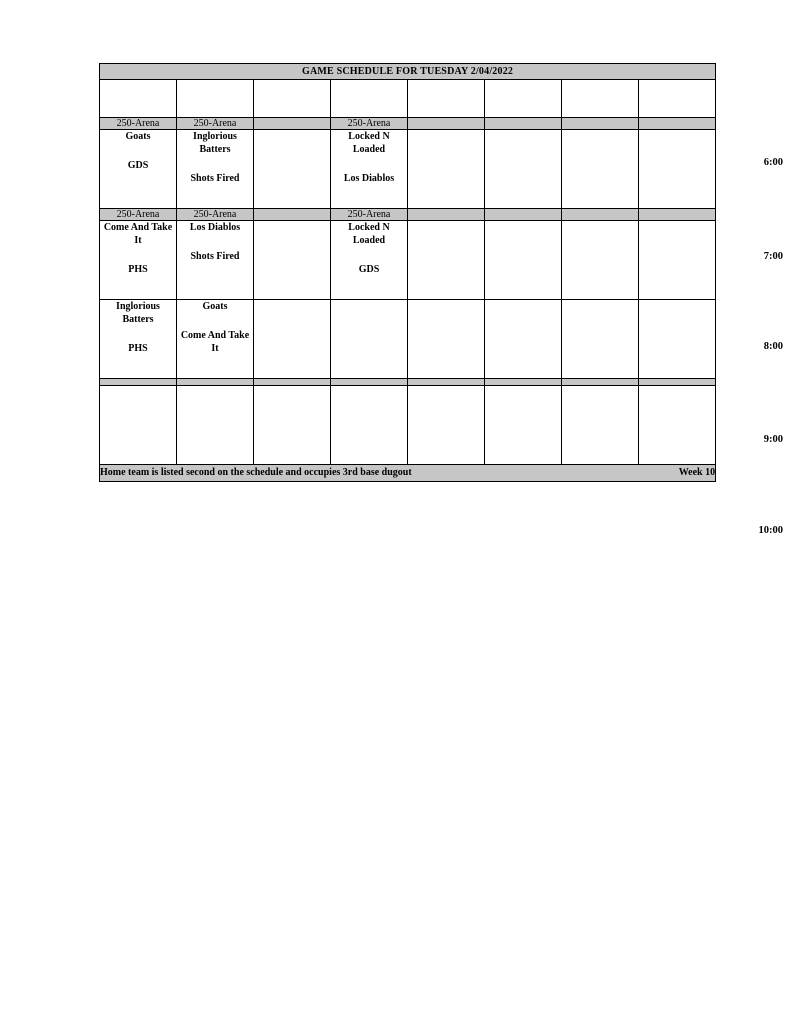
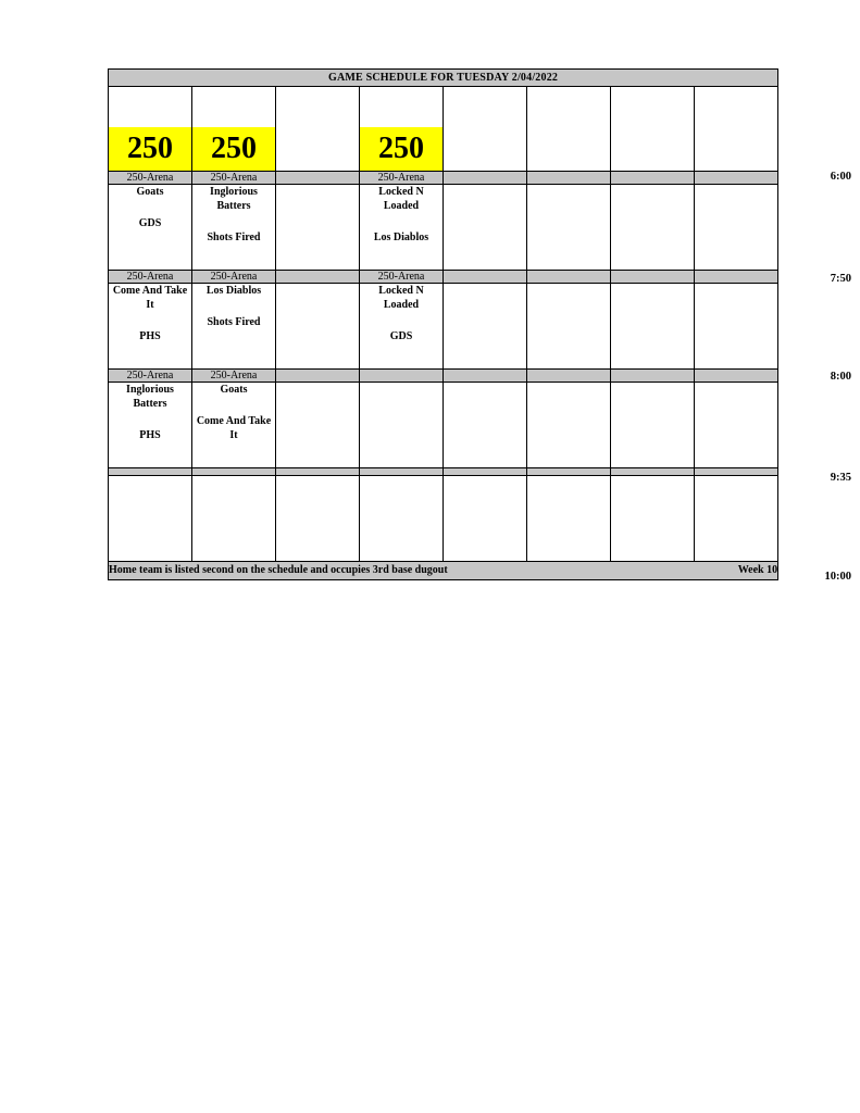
  6:00
- 7:00
+ 7:50
  8:00
- 9:00
+ 9:35
  10:00
  GAME SCHEDULE FOR TUESDAY 2/04/2022
+ 250	250		250
  250-Arena	250-Arena		250-Arena
  Goats GDS	Inglorious Batters Shots Fired		Locked N Loaded Los Diablos
  250-Arena	250-Arena		250-Arena
  Come And Take It PHS	Los Diablos Shots Fired		Locked N Loaded GDS
+ 250-Arena	250-Arena
  Inglorious Batters PHS	Goats Come And Take It
  Home team is listed second on the schedule and occupies 3rd base dugout Week 10
